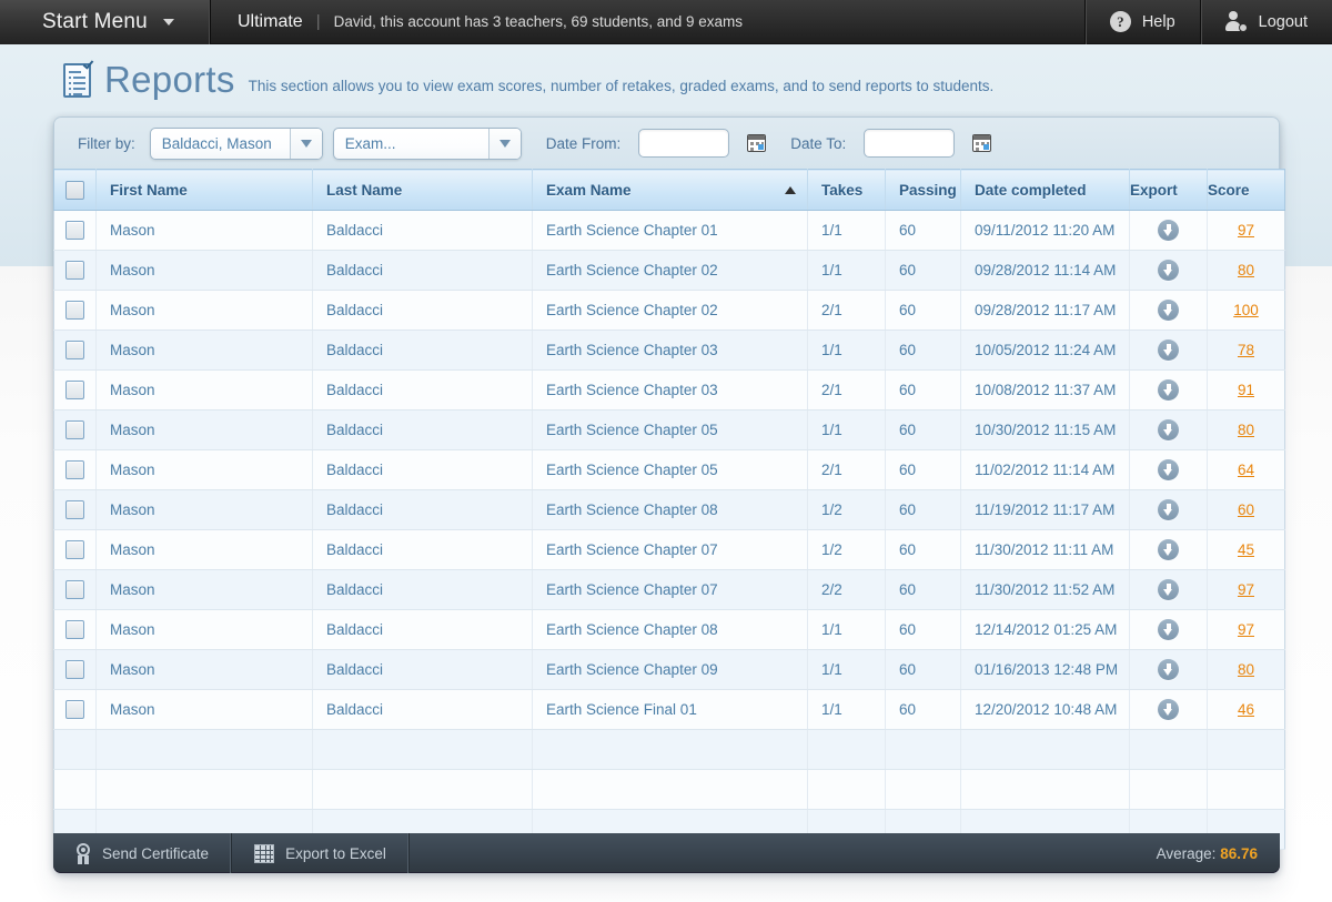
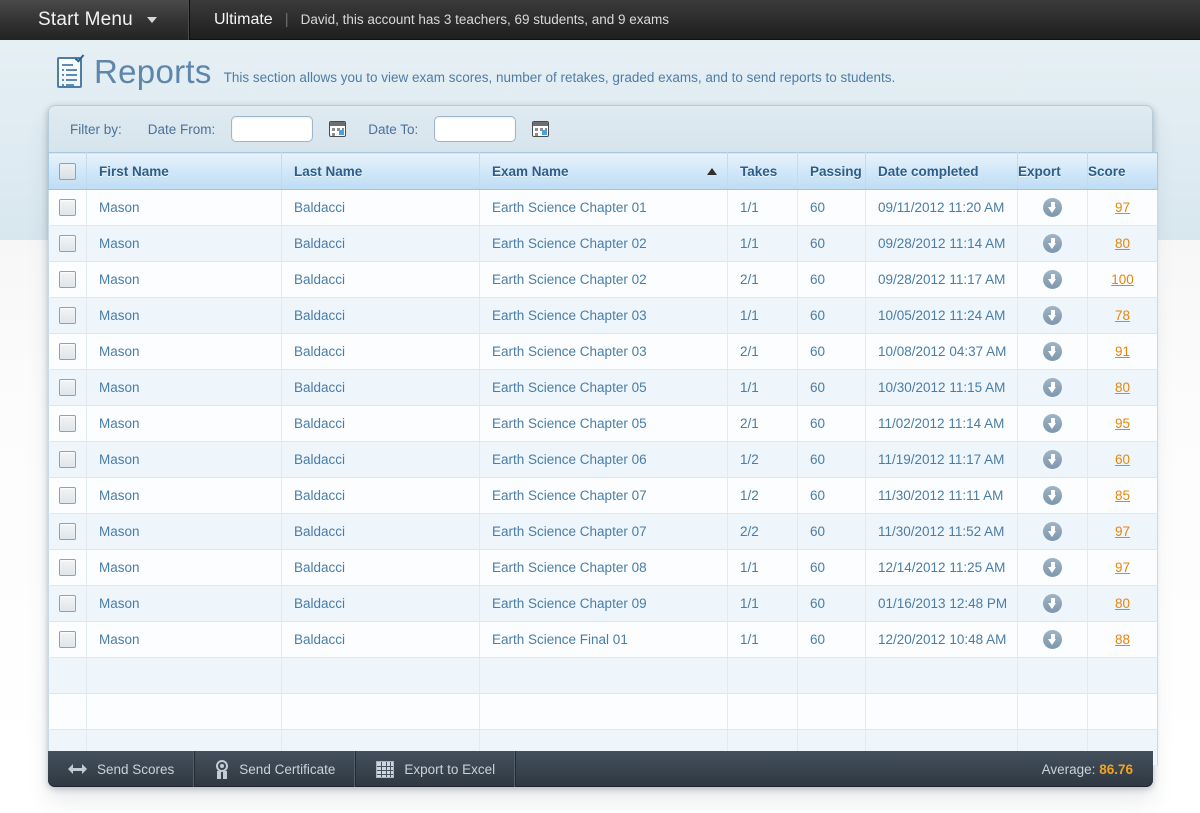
  Start Menu
  Ultimate
  |
  David, this account has 3 teachers, 69 students, and 9 exams
- ?
- Help
- Logout
  Reports
  This section allows you to view exam scores, number of retakes, graded exams, and to send reports to students.
  Filter by:
- Baldacci, Mason
- Exam...
  Date From:
  Date To:
  	First Name	Last Name	Exam Name	Takes	Passing	Date completed	Export	Score
  	Mason	Baldacci	Earth Science Chapter 01	1/1	60	09/11/2012 11:20 AM		97
  	Mason	Baldacci	Earth Science Chapter 02	1/1	60	09/28/2012 11:14 AM		80
  	Mason	Baldacci	Earth Science Chapter 02	2/1	60	09/28/2012 11:17 AM		100
  	Mason	Baldacci	Earth Science Chapter 03	1/1	60	10/05/2012 11:24 AM		78
- 	Mason	Baldacci	Earth Science Chapter 03	2/1	60	10/08/2012 11:37 AM		91
+ 	Mason	Baldacci	Earth Science Chapter 03	2/1	60	10/08/2012 04:37 AM		91
  	Mason	Baldacci	Earth Science Chapter 05	1/1	60	10/30/2012 11:15 AM		80
- 	Mason	Baldacci	Earth Science Chapter 05	2/1	60	11/02/2012 11:14 AM		64
+ 	Mason	Baldacci	Earth Science Chapter 05	2/1	60	11/02/2012 11:14 AM		95
- 	Mason	Baldacci	Earth Science Chapter 08	1/2	60	11/19/2012 11:17 AM		60
+ 	Mason	Baldacci	Earth Science Chapter 06	1/2	60	11/19/2012 11:17 AM		60
- 	Mason	Baldacci	Earth Science Chapter 07	1/2	60	11/30/2012 11:11 AM		45
+ 	Mason	Baldacci	Earth Science Chapter 07	1/2	60	11/30/2012 11:11 AM		85
  	Mason	Baldacci	Earth Science Chapter 07	2/2	60	11/30/2012 11:52 AM		97
- 	Mason	Baldacci	Earth Science Chapter 08	1/1	60	12/14/2012 01:25 AM		97
+ 	Mason	Baldacci	Earth Science Chapter 08	1/1	60	12/14/2012 11:25 AM		97
  	Mason	Baldacci	Earth Science Chapter 09	1/1	60	01/16/2013 12:48 PM		80
- 	Mason	Baldacci	Earth Science Final 01	1/1	60	12/20/2012 10:48 AM		46
+ 	Mason	Baldacci	Earth Science Final 01	1/1	60	12/20/2012 10:48 AM		88
+ Send Scores
  Send Certificate
  Export to Excel
  Average: 86.76
